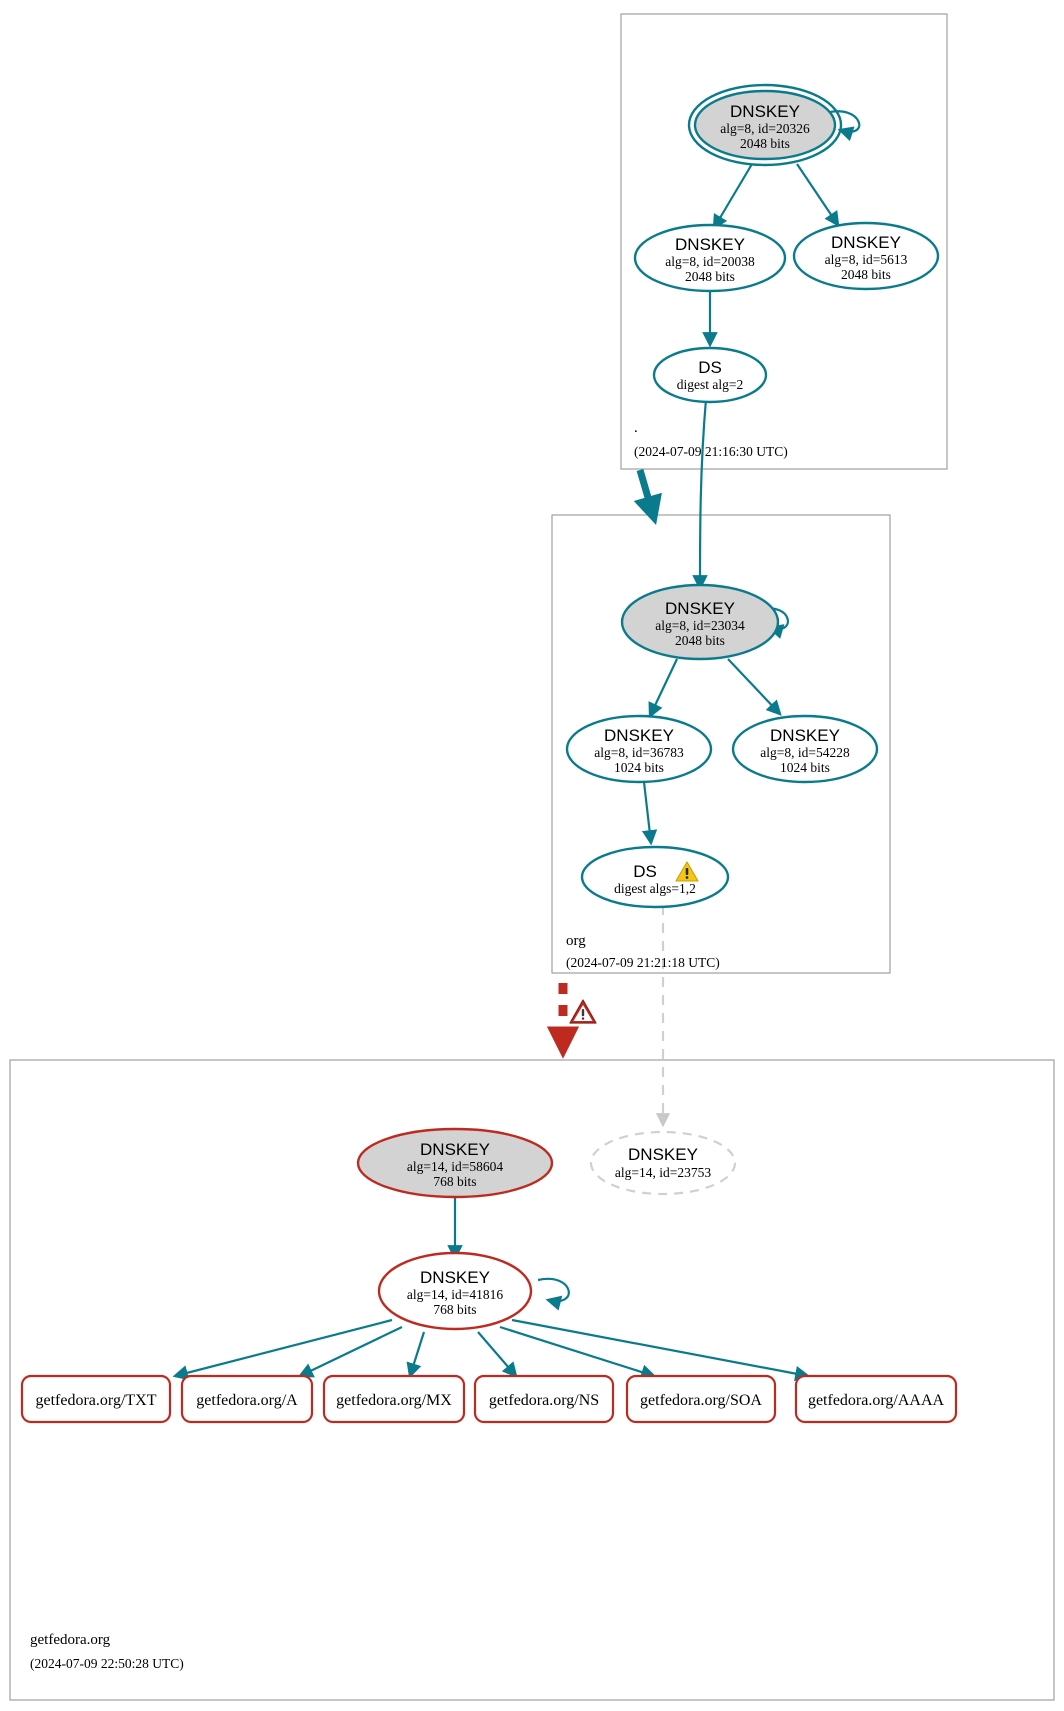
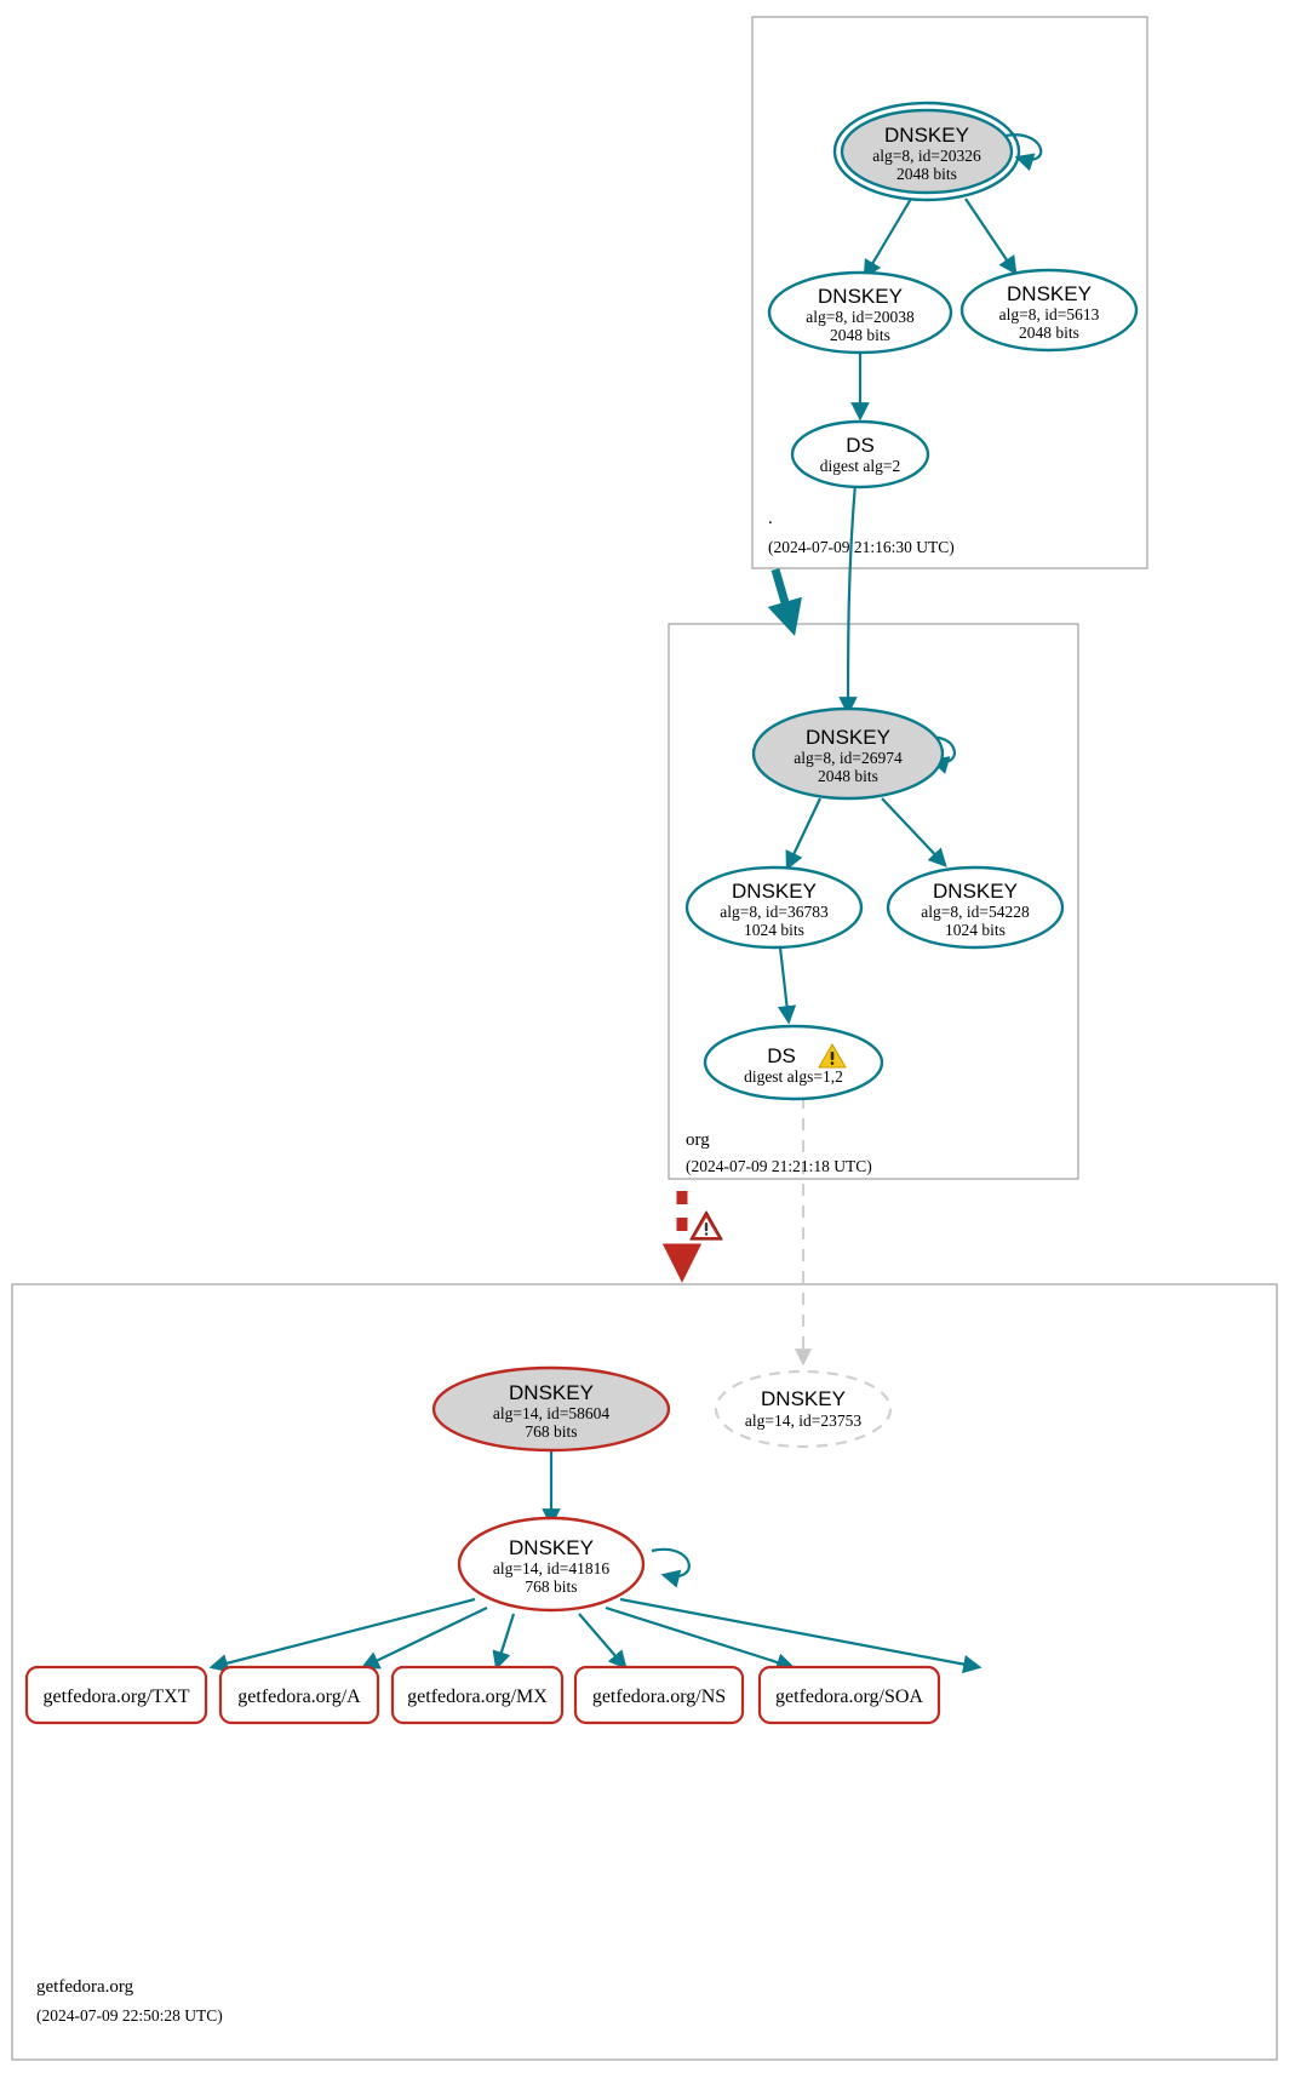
  DNSKEY
  alg=8, id=20326
  2048 bits
  DNSKEY
  alg=8, id=20038
  2048 bits
  DNSKEY
  alg=8, id=5613
  2048 bits
  DS
  digest alg=2
  .
  (2024-07-09 21:16:30 UTC)
  DNSKEY
- alg=8, id=23034
+ alg=8, id=26974
  2048 bits
  DNSKEY
  alg=8, id=36783
  1024 bits
  DNSKEY
  alg=8, id=54228
  1024 bits
  DS
  digest algs=1,2
  org
  (2024-07-09 21:21:18 UTC)
  DNSKEY
  alg=14, id=23753
  DNSKEY
  alg=14, id=58604
  768 bits
  DNSKEY
  alg=14, id=41816
  768 bits
  getfedora.org/TXT
  getfedora.org/A
  getfedora.org/MX
  getfedora.org/NS
  getfedora.org/SOA
- getfedora.org/AAAA
  getfedora.org
  (2024-07-09 22:50:28 UTC)
